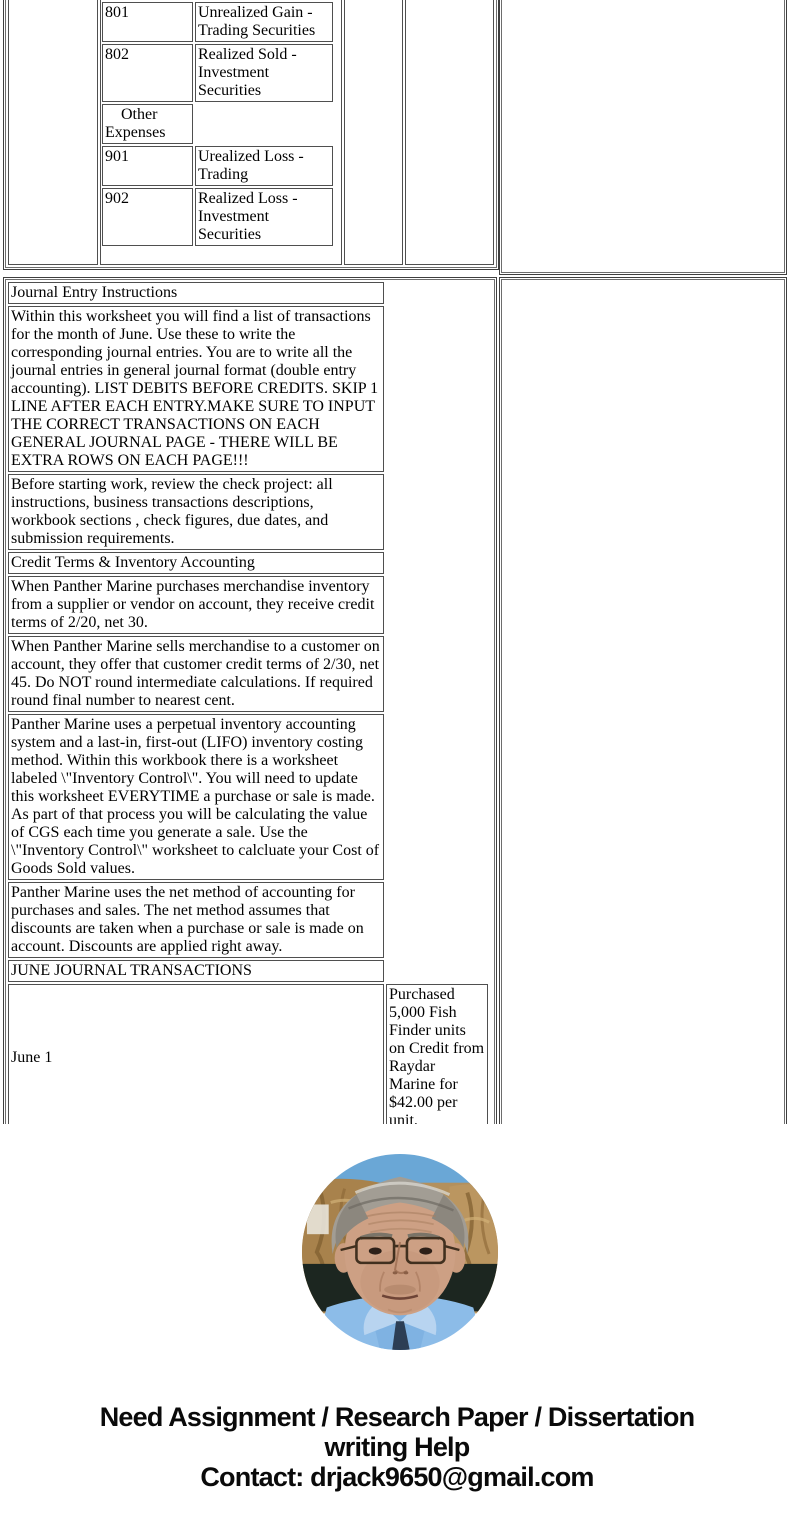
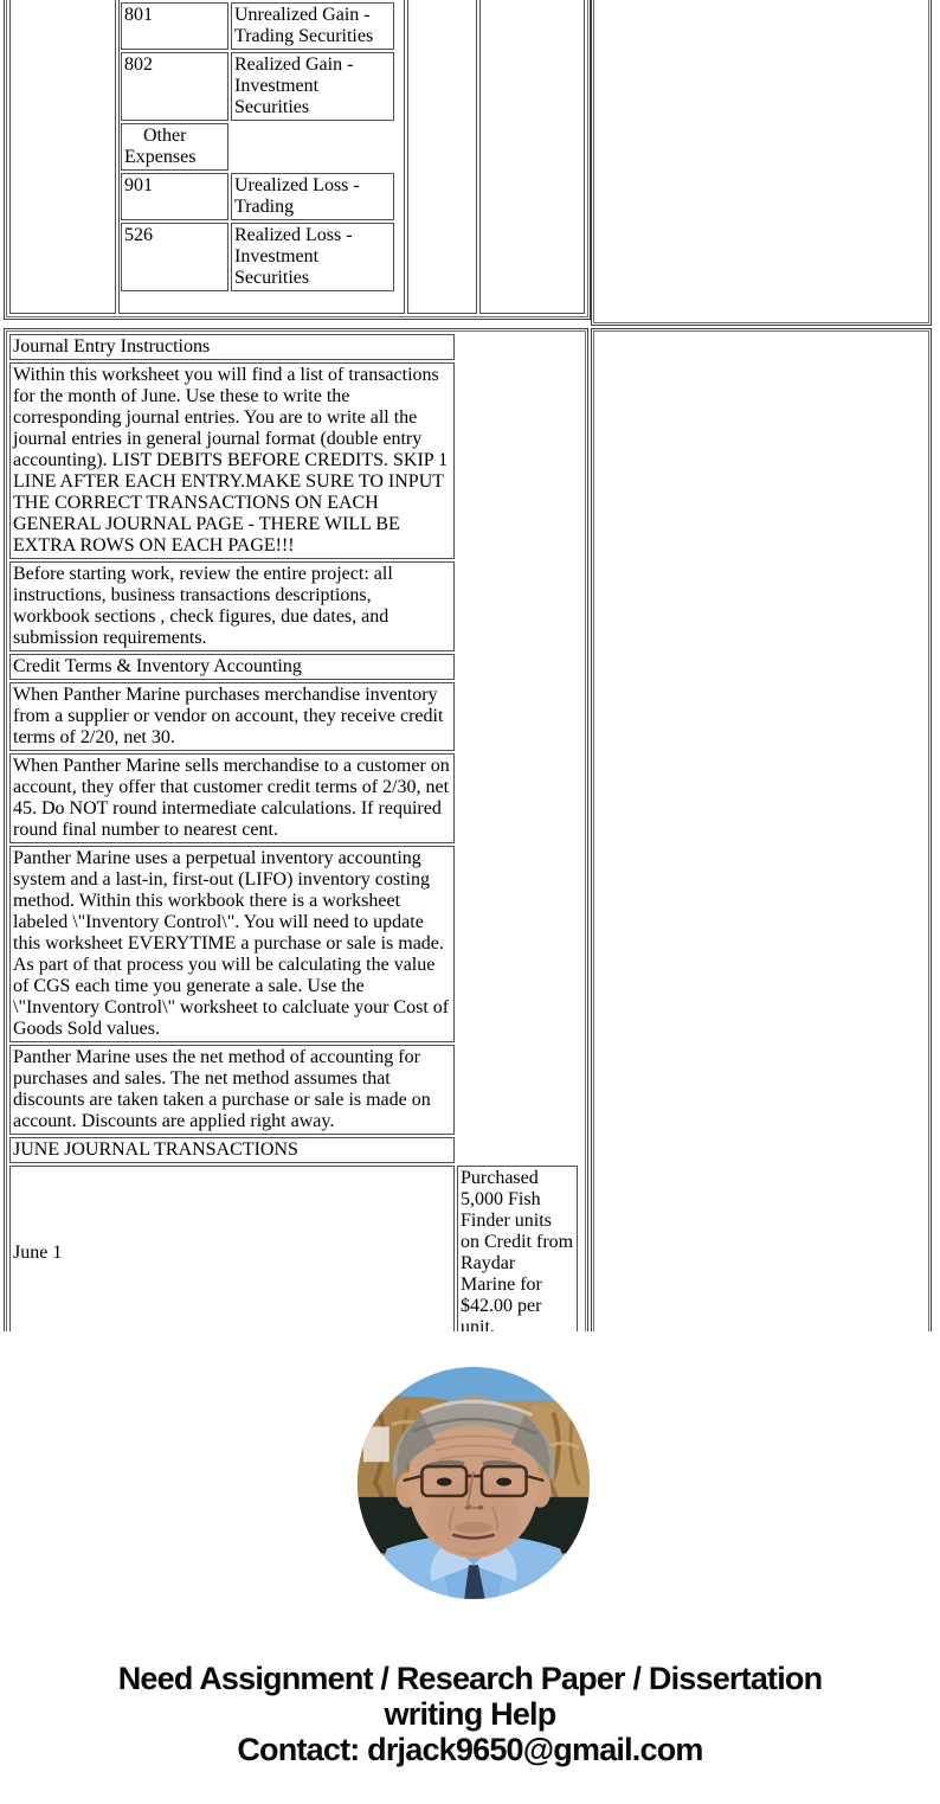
  801
  Unrealized Gain - Trading Securities
  802
- Realized Sold - Investment Securities
+ Realized Gain - Investment Securities
  Other Expenses
  901
  Urealized Loss - Trading
- 902
+ 526
  Realized Loss - Investment Securities
  Journal Entry Instructions
  Within this worksheet you will find a list of transactions for the month of June. Use these to write the corresponding journal entries. You are to write all the journal entries in general journal format (double entry accounting). LIST DEBITS BEFORE CREDITS. SKIP 1 LINE AFTER EACH ENTRY.MAKE SURE TO INPUT THE CORRECT TRANSACTIONS ON EACH GENERAL JOURNAL PAGE - THERE WILL BE EXTRA ROWS ON EACH PAGE!!!
- Before starting work, review the check project: all instructions, business transactions descriptions, workbook sections , check figures, due dates, and submission requirements.
+ Before starting work, review the entire project: all instructions, business transactions descriptions, workbook sections , check figures, due dates, and submission requirements.
  Credit Terms & Inventory Accounting
  When Panther Marine purchases merchandise inventory from a supplier or vendor on account, they receive credit terms of 2/20, net 30.
  When Panther Marine sells merchandise to a customer on account, they offer that customer credit terms of 2/30, net 45. Do NOT round intermediate calculations. If required round final number to nearest cent.
  Panther Marine uses a perpetual inventory accounting system and a last-in, first-out (LIFO) inventory costing method. Within this workbook there is a worksheet labeled \"Inventory Control\". You will need to update this worksheet EVERYTIME a purchase or sale is made. As part of that process you will be calculating the value of CGS each time you generate a sale. Use the \"Inventory Control\" worksheet to calcluate your Cost of Goods Sold values.
- Panther Marine uses the net method of accounting for purchases and sales. The net method assumes that discounts are taken when a purchase or sale is made on account. Discounts are applied right away.
+ Panther Marine uses the net method of accounting for purchases and sales. The net method assumes that discounts are taken taken a purchase or sale is made on account. Discounts are applied right away.
  JUNE JOURNAL TRANSACTIONS
  June 1
  Purchased 5,000 Fish Finder units on Credit from Raydar Marine for $42.00 per unit.
  Need Assignment / Research Paper / Dissertation
  writing Help
  Contact: drjack9650@gmail.com
